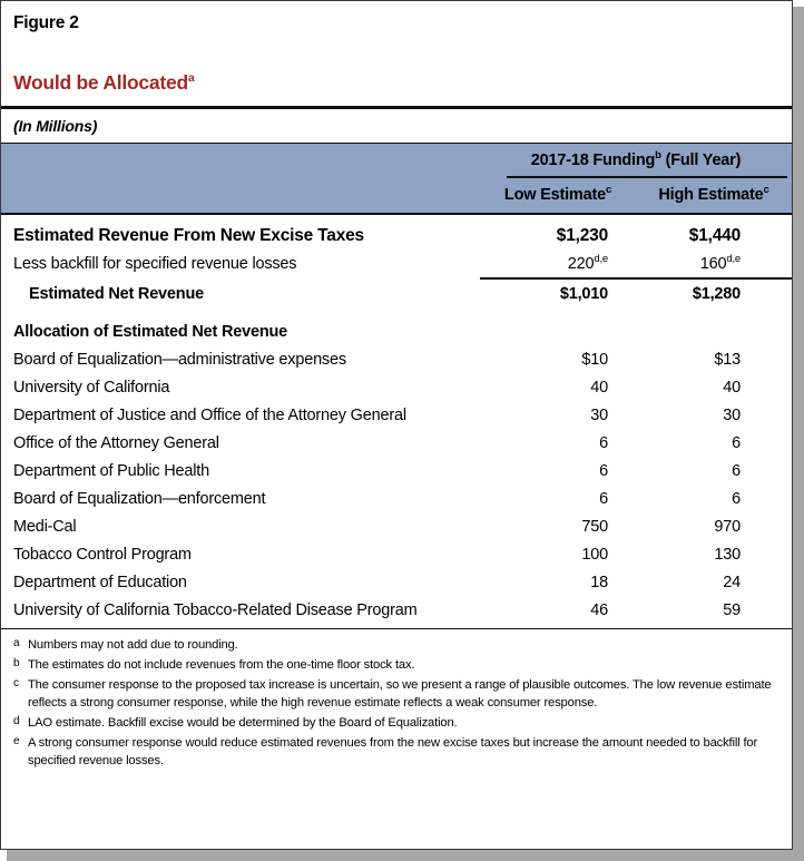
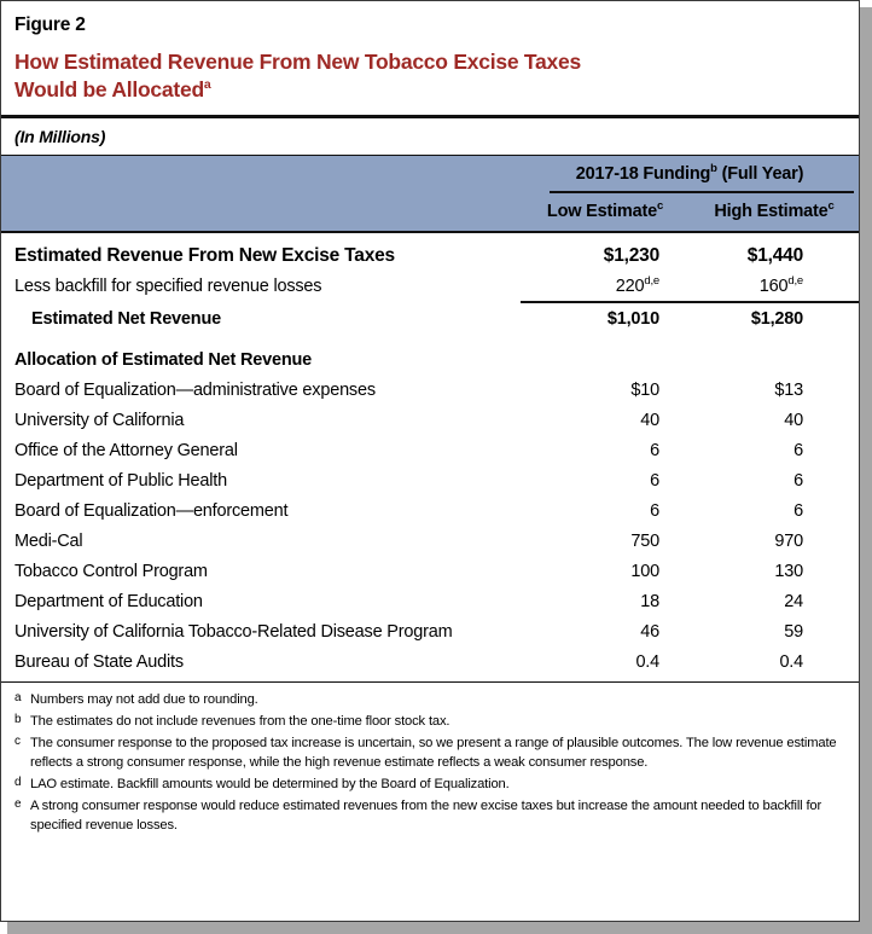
  Figure 2
+ How Estimated Revenue From New Tobacco Excise Taxes
  Would be Allocateda
  (In Millions)
  	2017-18 Fundingb (Full Year)
  	Low Estimatec	High Estimatec
  Estimated Revenue From New Excise Taxes	$1,230	$1,440
  Less backfill for specified revenue losses	220d,e	160d,e
  Estimated Net Revenue	$1,010	$1,280
  Allocation of Estimated Net Revenue
  Board of Equalization—administrative expenses	$10	$13
  University of California	40	40
- Department of Justice and Office of the Attorney General	30	30
  Office of the Attorney General	6	6
  Department of Public Health	6	6
  Board of Equalization—enforcement	6	6
  Medi-Cal	750	970
  Tobacco Control Program	100	130
  Department of Education	18	24
  University of California Tobacco-Related Disease Program	46	59
+ Bureau of State Audits	0.4	0.4
  a
  Numbers may not add due to rounding.
  b
  The estimates do not include revenues from the one-time floor stock tax.
  c
  The consumer response to the proposed tax increase is uncertain, so we present a range of plausible outcomes. The low revenue estimate reflects a strong consumer response, while the high revenue estimate reflects a weak consumer response.
  d
- LAO estimate. Backfill excise would be determined by the Board of Equalization.
+ LAO estimate. Backfill amounts would be determined by the Board of Equalization.
  e
  A strong consumer response would reduce estimated revenues from the new excise taxes but increase the amount needed to backfill for specified revenue losses.
